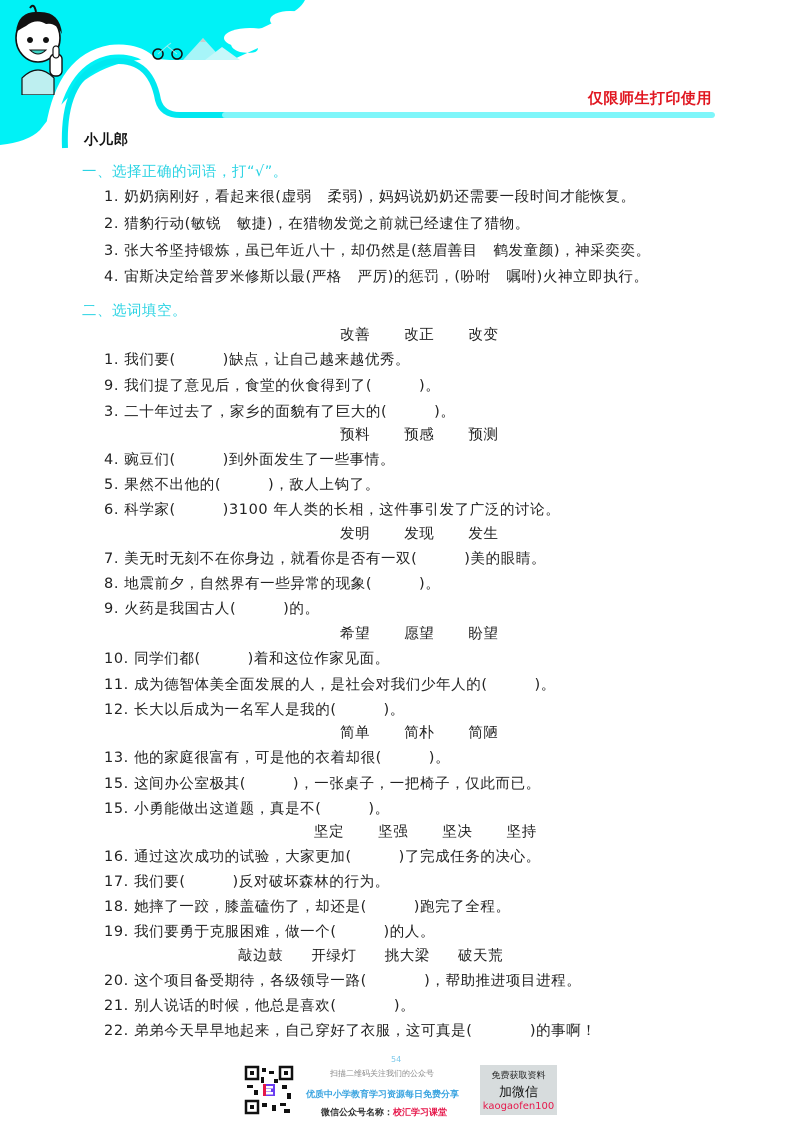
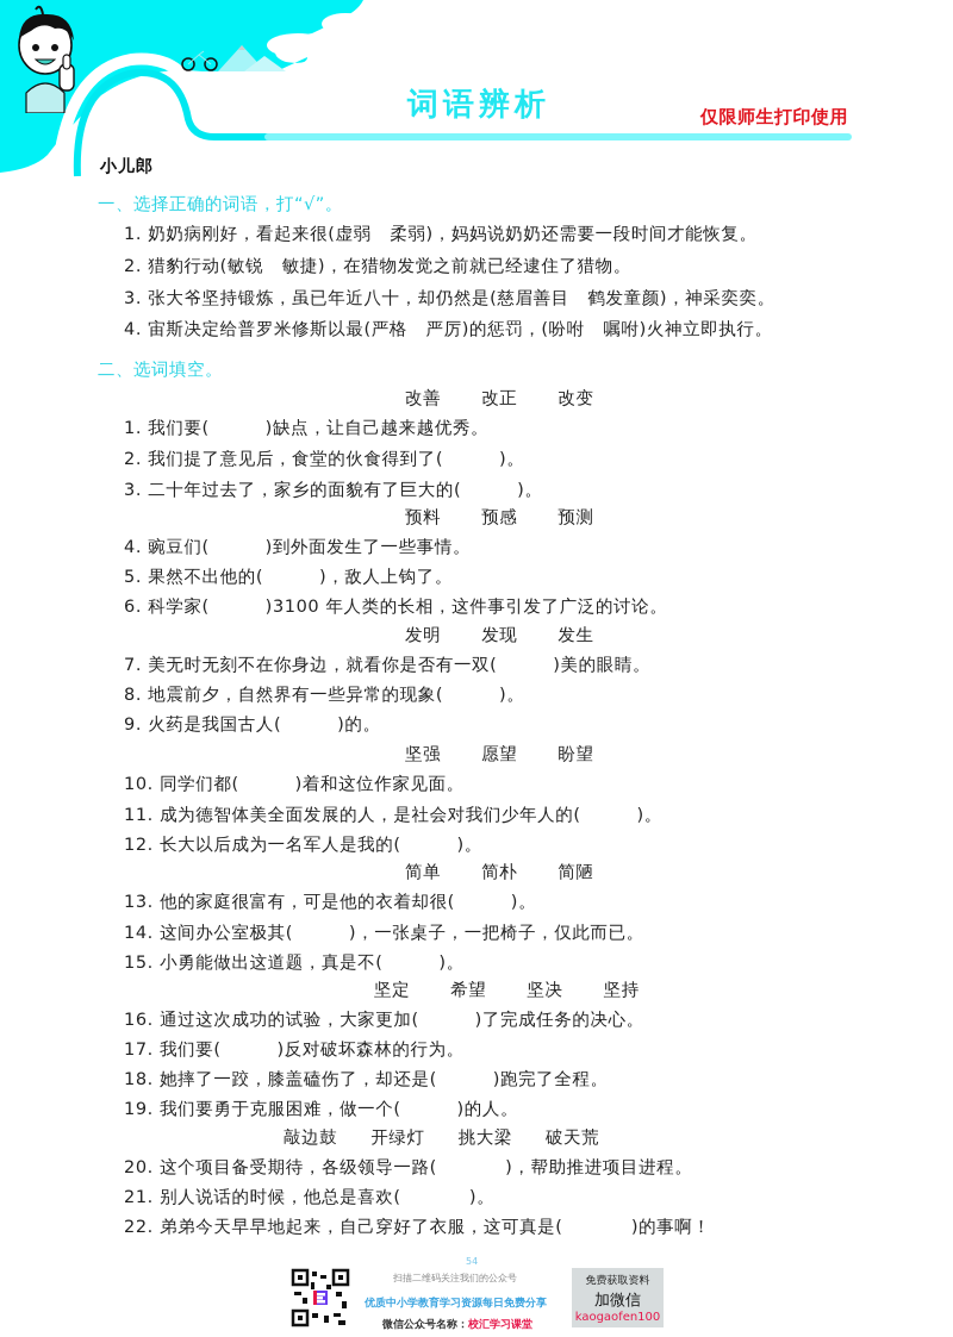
  小儿郎
+ 词语辨析
  仅限师生打印使用
  一、选择正确的词语，打“√”。
  1. 奶奶病刚好，看起来很(虚弱 柔弱)，妈妈说奶奶还需要一段时间才能恢复。
  2. 猎豹行动(敏锐 敏捷)，在猎物发觉之前就已经逮住了猎物。
  3. 张大爷坚持锻炼，虽已年近八十，却仍然是(慈眉善目 鹤发童颜)，神采奕奕。
  4. 宙斯决定给普罗米修斯以最(严格 严厉)的惩罚，(吩咐 嘱咐)火神立即执行。
  二、选词填空。
  改善
  改正
  改变
  1. 我们要( )缺点，让自己越来越优秀。
- 9. 我们提了意见后，食堂的伙食得到了( )。
+ 2. 我们提了意见后，食堂的伙食得到了( )。
  3. 二十年过去了，家乡的面貌有了巨大的( )。
  预料
  预感
  预测
  4. 豌豆们( )到外面发生了一些事情。
  5. 果然不出他的( )，敌人上钩了。
  6. 科学家( )3100 年人类的长相，这件事引发了广泛的讨论。
  发明
  发现
  发生
  7. 美无时无刻不在你身边，就看你是否有一双( )美的眼睛。
  8. 地震前夕，自然界有一些异常的现象( )。
  9. 火药是我国古人( )的。
- 希望
+ 坚强
  愿望
  盼望
  10. 同学们都( )着和这位作家见面。
  11. 成为德智体美全面发展的人，是社会对我们少年人的( )。
  12. 长大以后成为一名军人是我的( )。
  简单
  简朴
  简陋
  13. 他的家庭很富有，可是他的衣着却很( )。
- 15. 这间办公室极其( )，一张桌子，一把椅子，仅此而已。
+ 14. 这间办公室极其( )，一张桌子，一把椅子，仅此而已。
  15. 小勇能做出这道题，真是不( )。
  坚定
- 坚强
+ 希望
  坚决
  坚持
  16. 通过这次成功的试验，大家更加( )了完成任务的决心。
  17. 我们要( )反对破坏森林的行为。
  18. 她摔了一跤，膝盖磕伤了，却还是( )跑完了全程。
  19. 我们要勇于克服困难，做一个( )的人。
  敲边鼓
  开绿灯
  挑大梁
  破天荒
  20. 这个项目备受期待，各级领导一路( )，帮助推进项目进程。
  21. 别人说话的时候，他总是喜欢( )。
  22. 弟弟今天早早地起来，自己穿好了衣服，这可真是( )的事啊！
  54
  扫描二维码关注我们的公众号
  优质中小学教育学习资源每日免费分享
  微信公众号名称：校汇学习课堂
  免费获取资料
  加微信
  kaogaofen100
